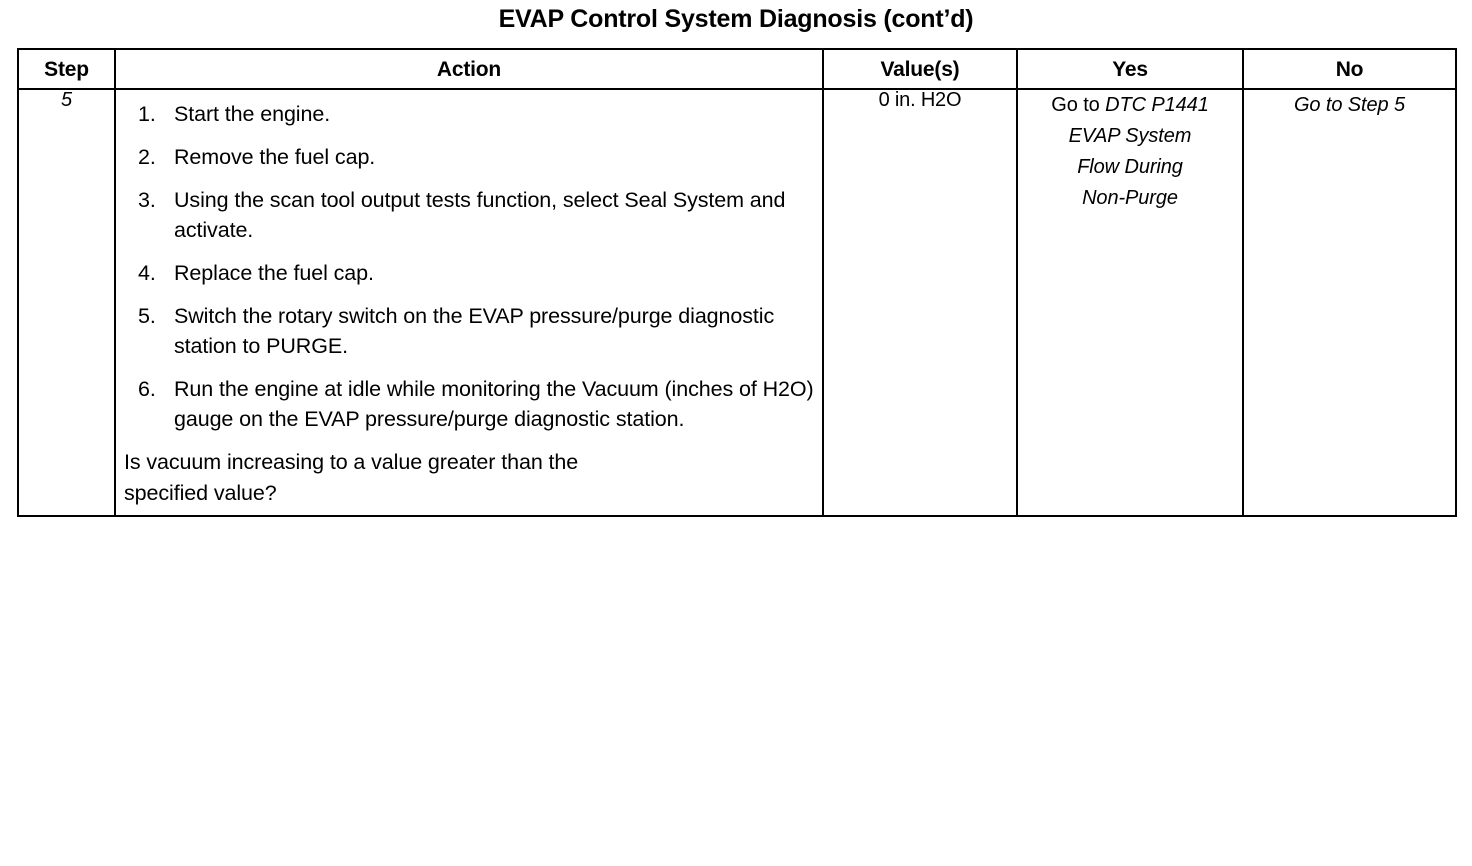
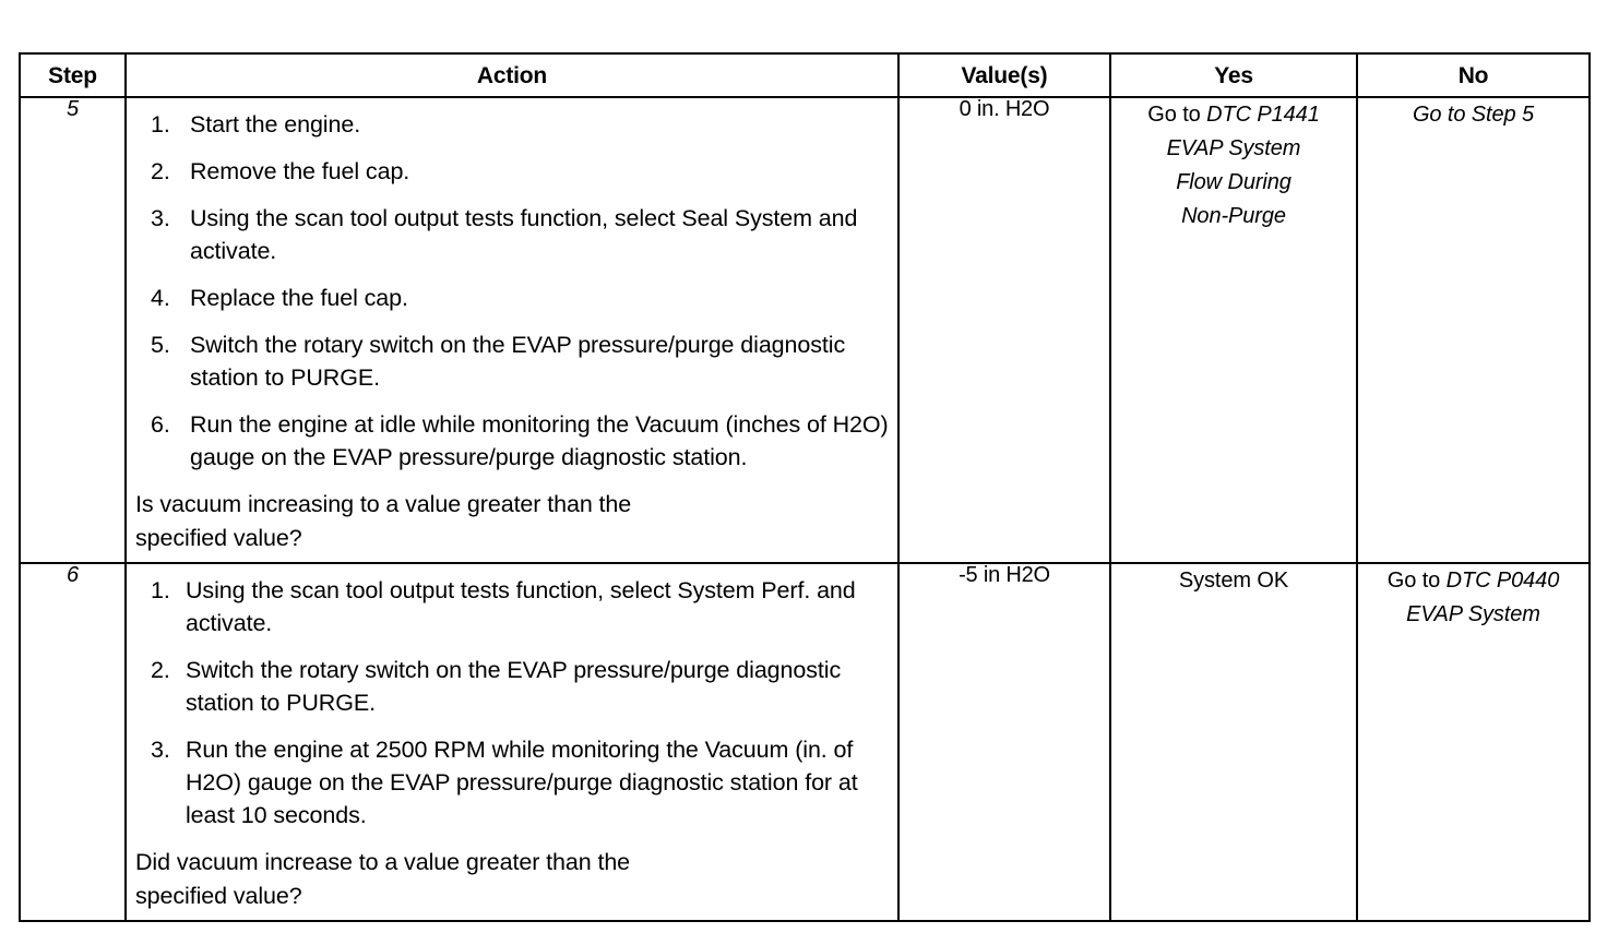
- EVAP Control System Diagnosis (cont’d)
  Step	Action	Value(s)	Yes	No
  5	1. Start the engine. 2. Remove the fuel cap. 3. Using the scan tool output tests function, select Seal System and activate. 4. Replace the fuel cap. 5. Switch the rotary switch on the EVAP pressure/purge diagnostic station to PURGE. 6. Run the engine at idle while monitoring the Vacuum (inches of H2O) gauge on the EVAP pressure/purge diagnostic station. Is vacuum increasing to a value greater than the specified value?	0 in. H2O	Go to DTC P1441 EVAP System Flow During Non-Purge	Go to Step 5
+ 6	1. Using the scan tool output tests function, select System Perf. and activate. 2. Switch the rotary switch on the EVAP pressure/purge diagnostic station to PURGE. 3. Run the engine at 2500 RPM while monitoring the Vacuum (in. of H2O) gauge on the EVAP pressure/purge diagnostic station for at least 10 seconds. Did vacuum increase to a value greater than the specified value?	-5 in H2O	System OK	Go to DTC P0440 EVAP System
